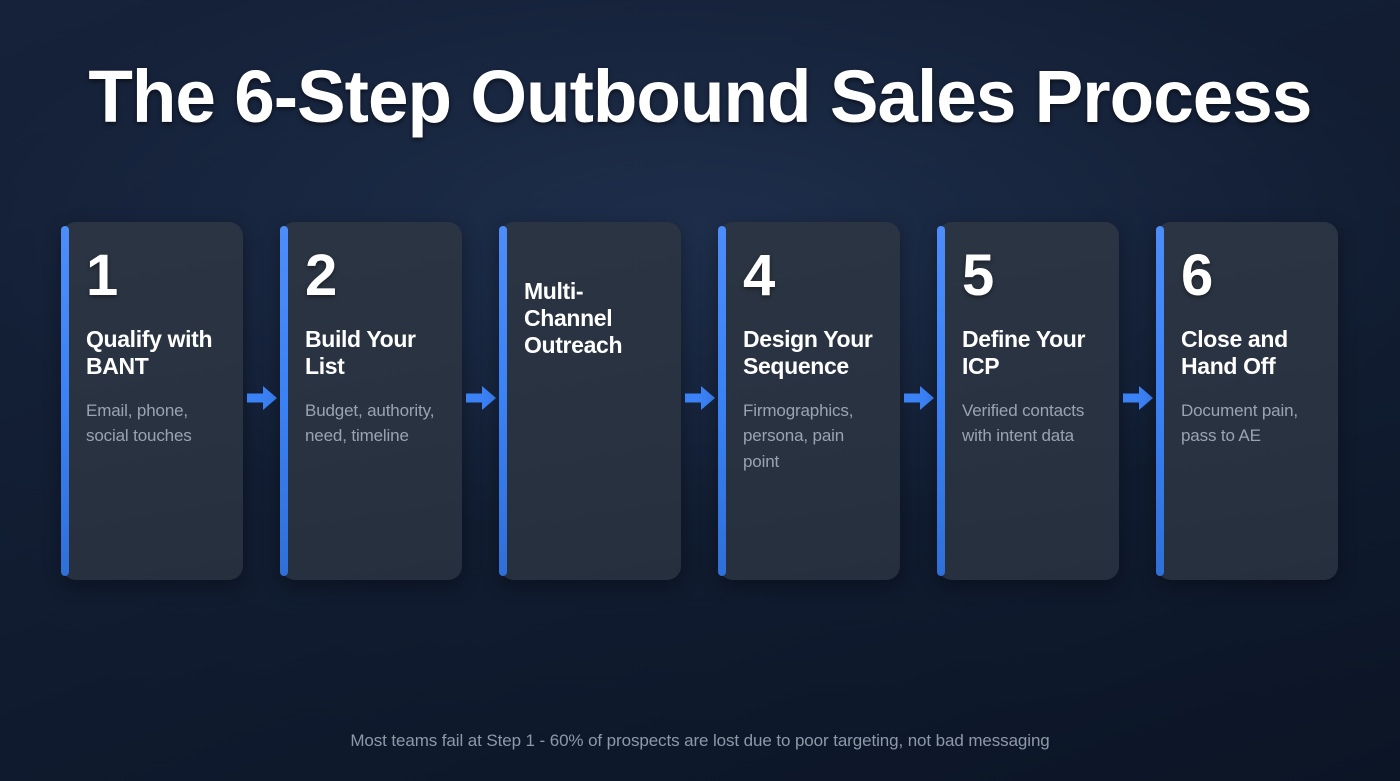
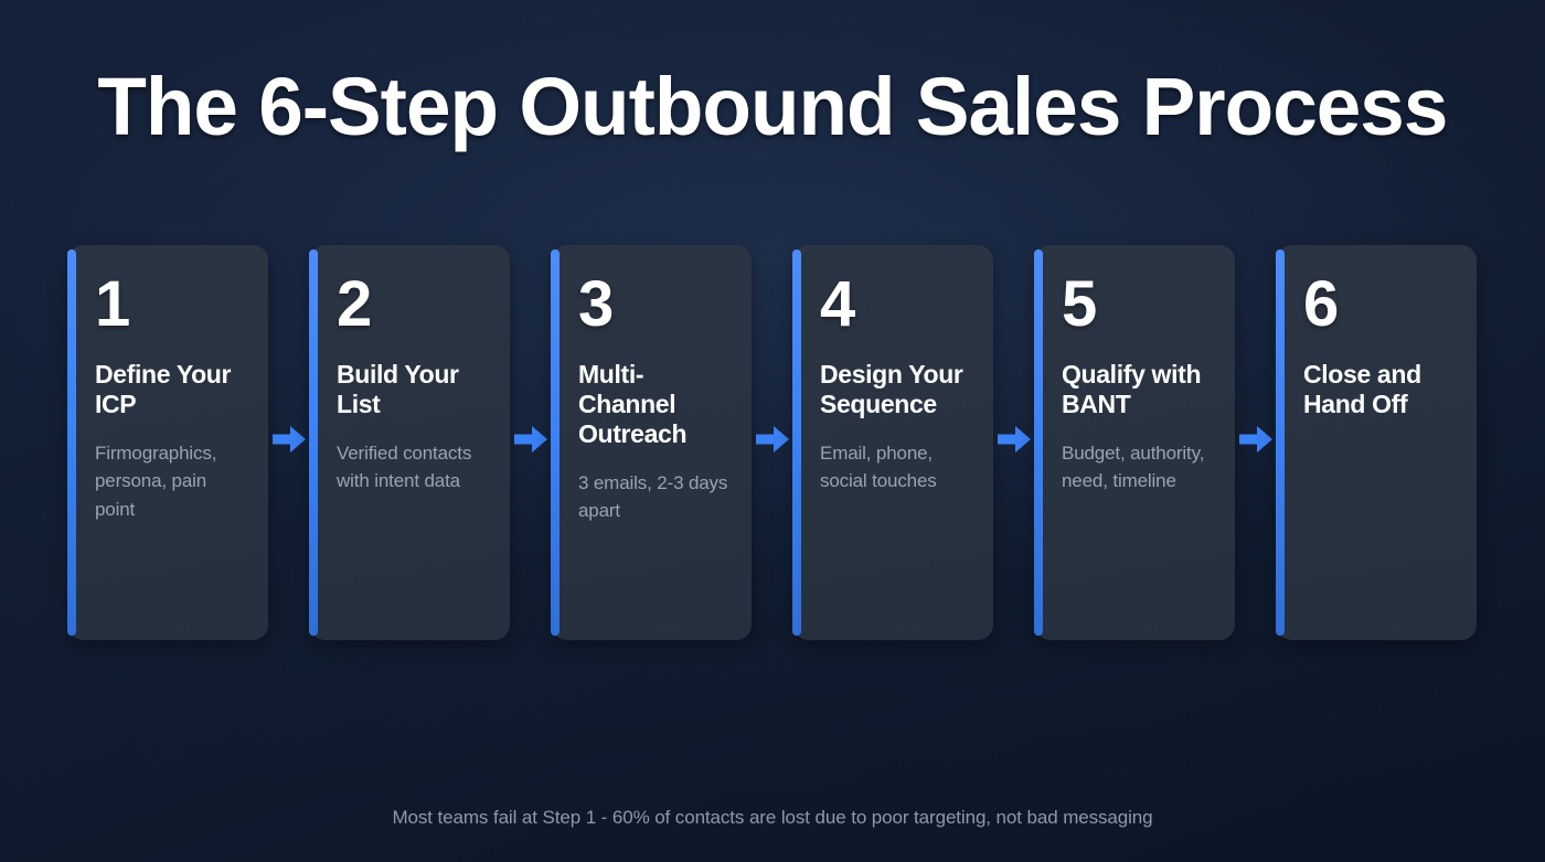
  The 6-Step Outbound Sales Process
  1
- Qualify with BANT
+ Define Your ICP
- Email, phone, social touches
+ Firmographics, persona, pain point
  2
  Build Your List
- Budget, authority, need, timeline
+ Verified contacts with intent data
+ 3
  Multi-Channel Outreach
+ 3 emails, 2-3 days apart
  4
  Design Your Sequence
- Firmographics, persona, pain point
+ Email, phone, social touches
  5
- Define Your ICP
+ Qualify with BANT
- Verified contacts with intent data
+ Budget, authority, need, timeline
  6
  Close and Hand Off
- Document pain, pass to AE
- Most teams fail at Step 1 - 60% of prospects are lost due to poor targeting, not bad messaging
+ Most teams fail at Step 1 - 60% of contacts are lost due to poor targeting, not bad messaging
